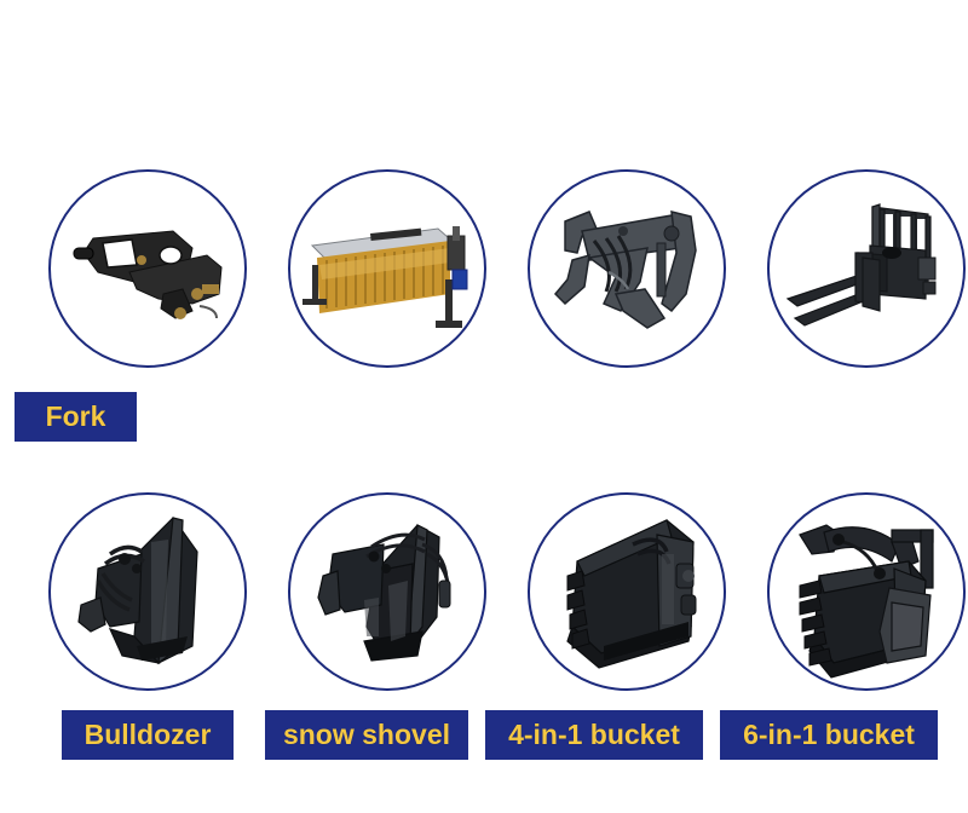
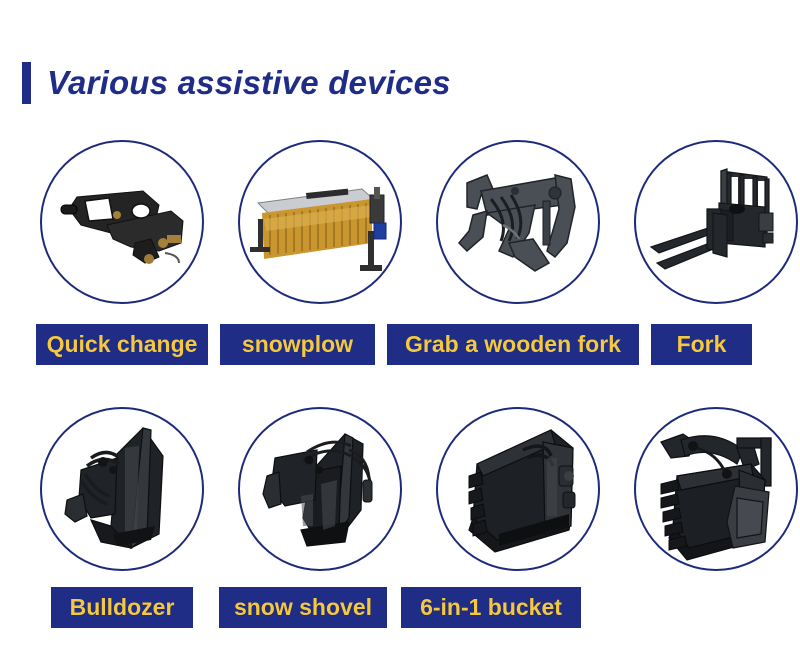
+ Various assistive devices
+ Quick change
+ snowplow
+ Grab a wooden fork
  Fork
  Bulldozer
  snow shovel
- 4-in-1 bucket
  6-in-1 bucket
